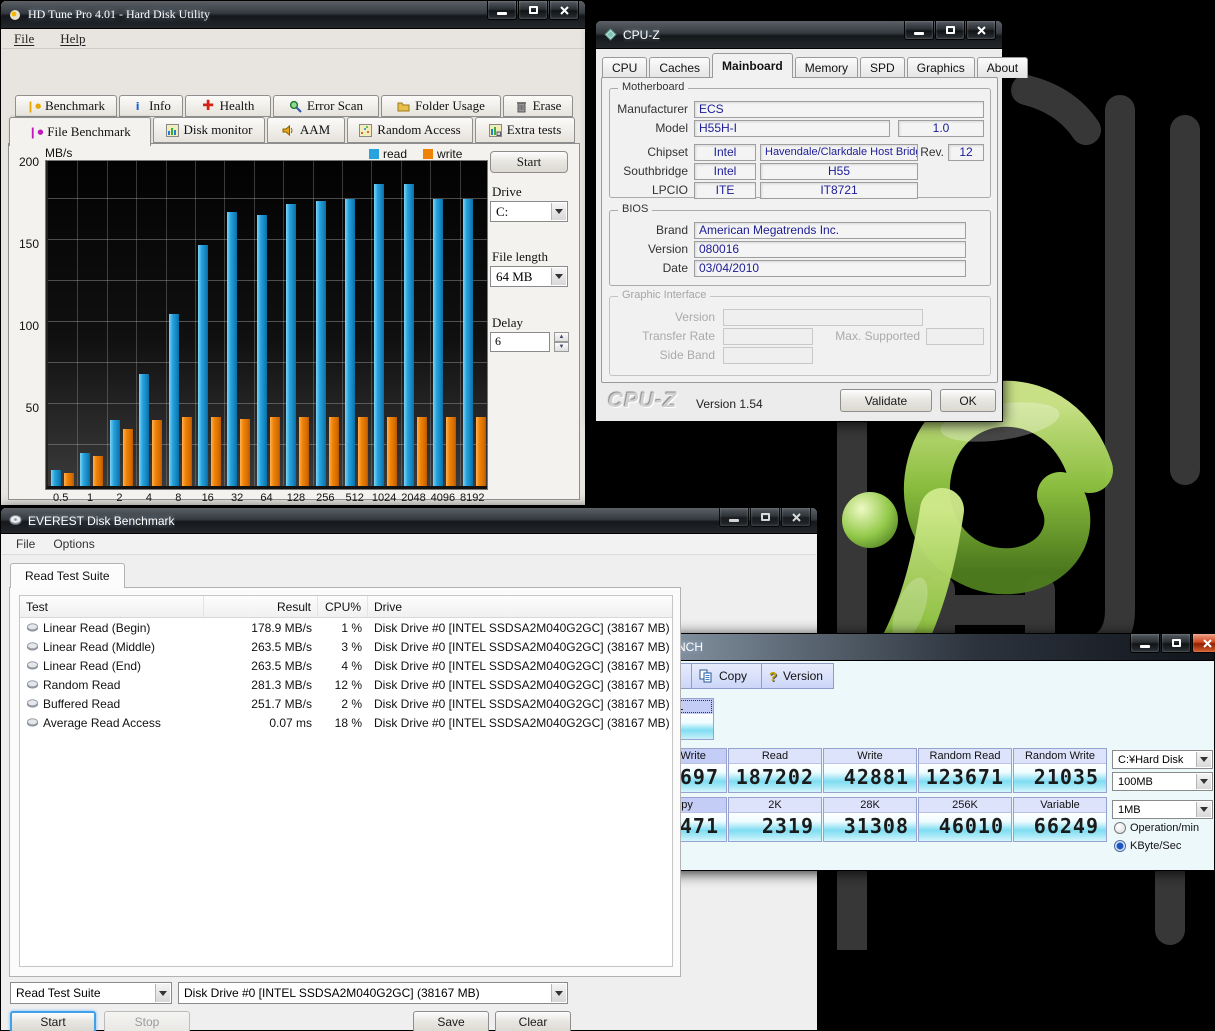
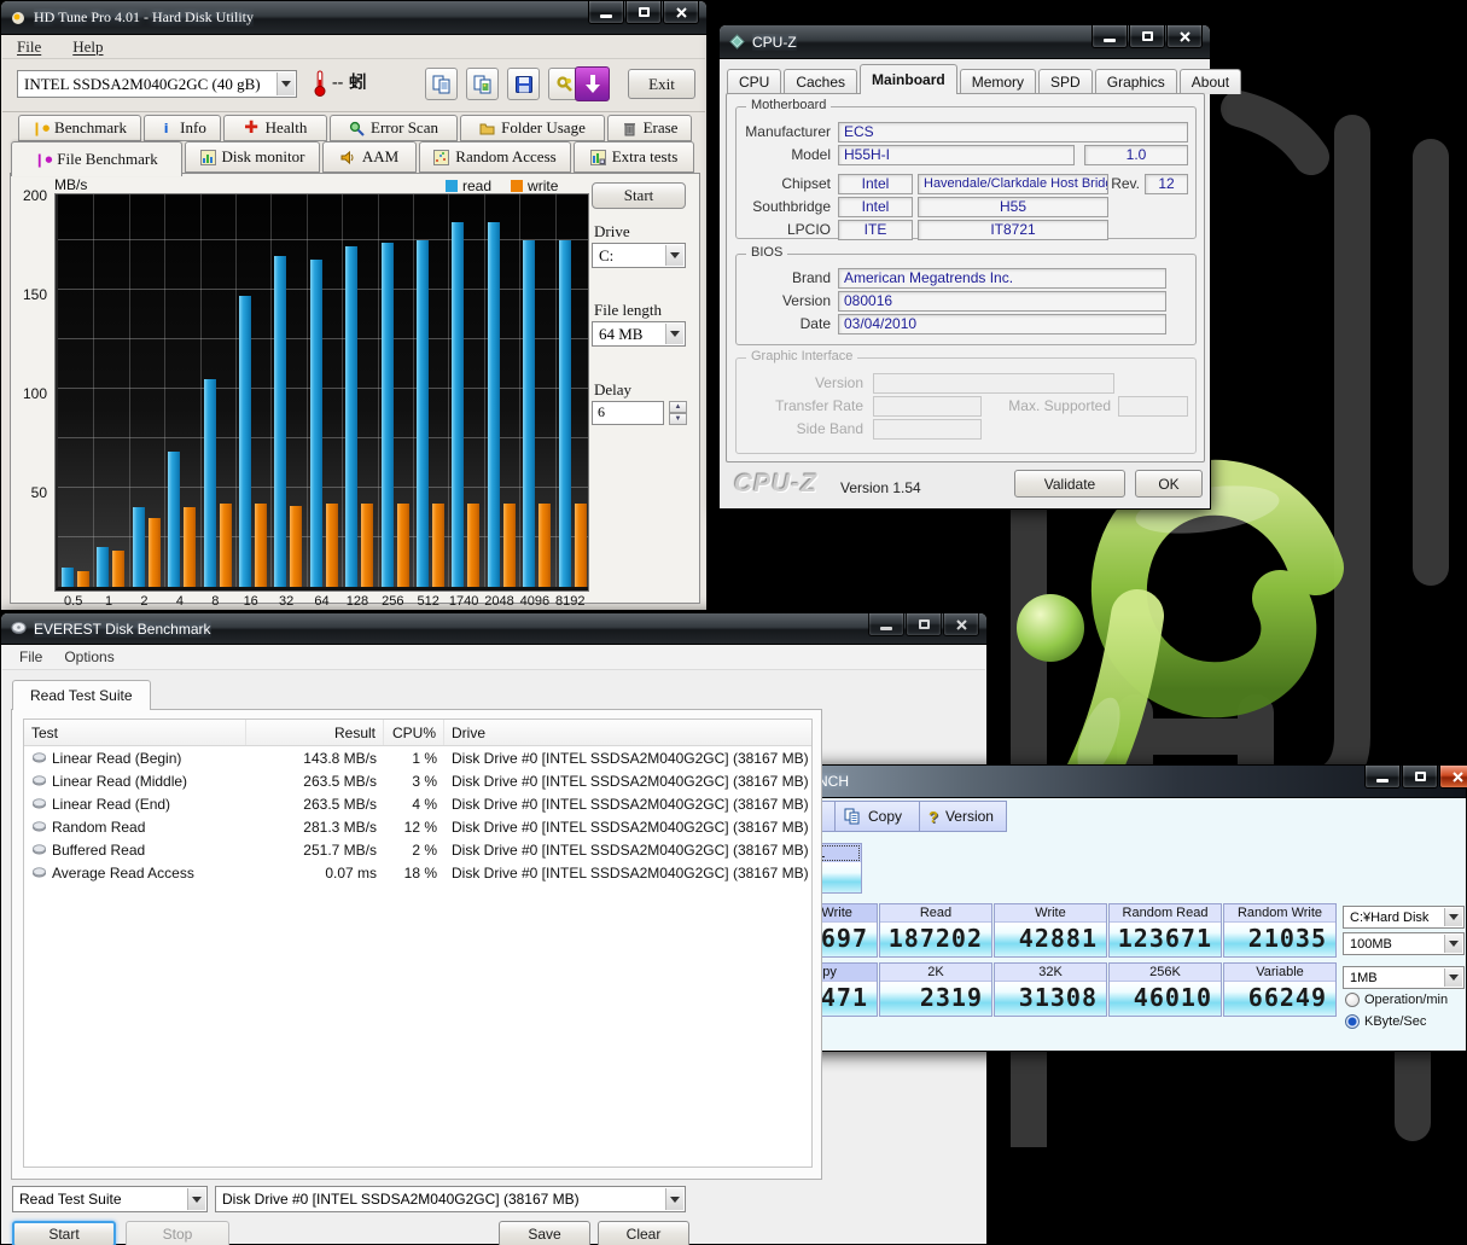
  HD Tune Pro 4.01 - Hard Disk Utility
  File
  Help
+ INTEL SSDSA2M040G2GC (40 gB)
+ --
+ 蚓
+ Exit
  ❙
  ●
  Benchmark
  i
  Info
  ✚
  Health
  Error Scan
  Folder Usage
  Erase
  ❙
  ●
  File Benchmark
  Disk monitor
  AAM
  Random Access
  Extra tests
  MB/s
  read
  write
  50
  100
  150
  200
  0.5
  1
  2
  4
  8
  16
  32
  64
  128
  256
  512
- 1024
+ 1740
  2048
  4096
  8192
  Start
  Drive
  C:
  File length
  64 MB
  Delay
  6
  CPU-Z
  CPU
  Caches
  Mainboard
  Memory
  SPD
  Graphics
  About
  Motherboard
  Manufacturer
  ECS
  Model
  H55H-I
  1.0
  Chipset
  Intel
  Havendale/Clarkdale Host Brid
  Rev.
  12
  Southbridge
  Intel
  H55
  LPCIO
  ITE
  IT8721
  BIOS
  Brand
  American Megatrends Inc.
  Version
  080016
  Date
  03/04/2010
  Graphic Interface
  Version
  Transfer Rate
  Max. Supported
  Side Band
  CPU-Z
  Version 1.54
  Validate
  OK
  EVEREST Disk Benchmark
  File
  Options
  Read Test Suite
  Test
  Result
  CPU%
  Drive
  Linear Read (Begin)
- 178.9 MB/s
+ 143.8 MB/s
  1 %
  Disk Drive #0 [INTEL SSDSA2M040G2GC] (38167 MB)
  Linear Read (Middle)
  263.5 MB/s
  3 %
  Disk Drive #0 [INTEL SSDSA2M040G2GC] (38167 MB)
  Linear Read (End)
  263.5 MB/s
  4 %
  Disk Drive #0 [INTEL SSDSA2M040G2GC] (38167 MB)
  Random Read
  281.3 MB/s
  12 %
  Disk Drive #0 [INTEL SSDSA2M040G2GC] (38167 MB)
  Buffered Read
  251.7 MB/s
  2 %
  Disk Drive #0 [INTEL SSDSA2M040G2GC] (38167 MB)
  Average Read Access
  0.07 ms
  18 %
  Disk Drive #0 [INTEL SSDSA2M040G2GC] (38167 MB)
  Read Test Suite
  Disk Drive #0 [INTEL SSDSA2M040G2GC] (38167 MB)
  Start
  Stop
  Save
  Clear
  Copy
  ?
  Version
  Read
  187202
  Write
  42881
  Random Read
  123671
  Random Write
  21035
  2K
  2319
- 28K
+ 32K
  31308
  256K
  46010
  Variable
  66249
  C:¥Hard Disk
  100MB
  1MB
  Operation/min
  KByte/Sec
